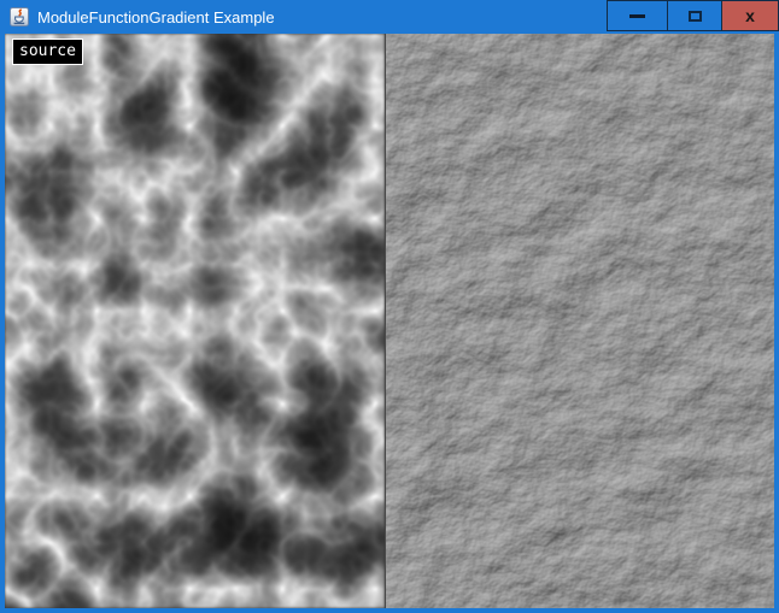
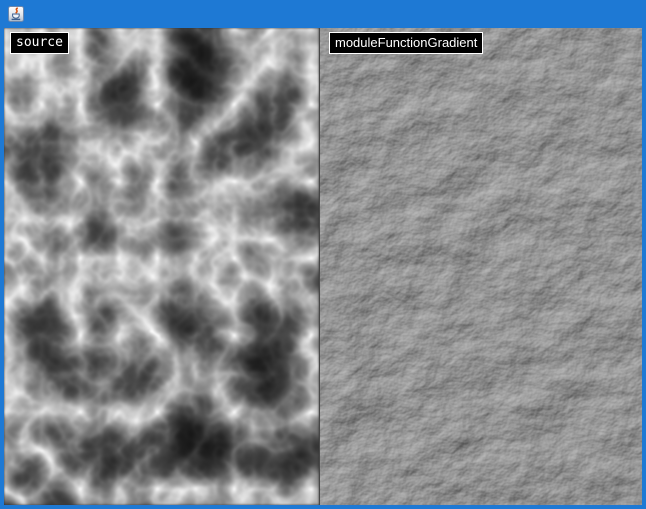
- ModuleFunctionGradient Example
- x
  source
+ moduleFunctionGradient
